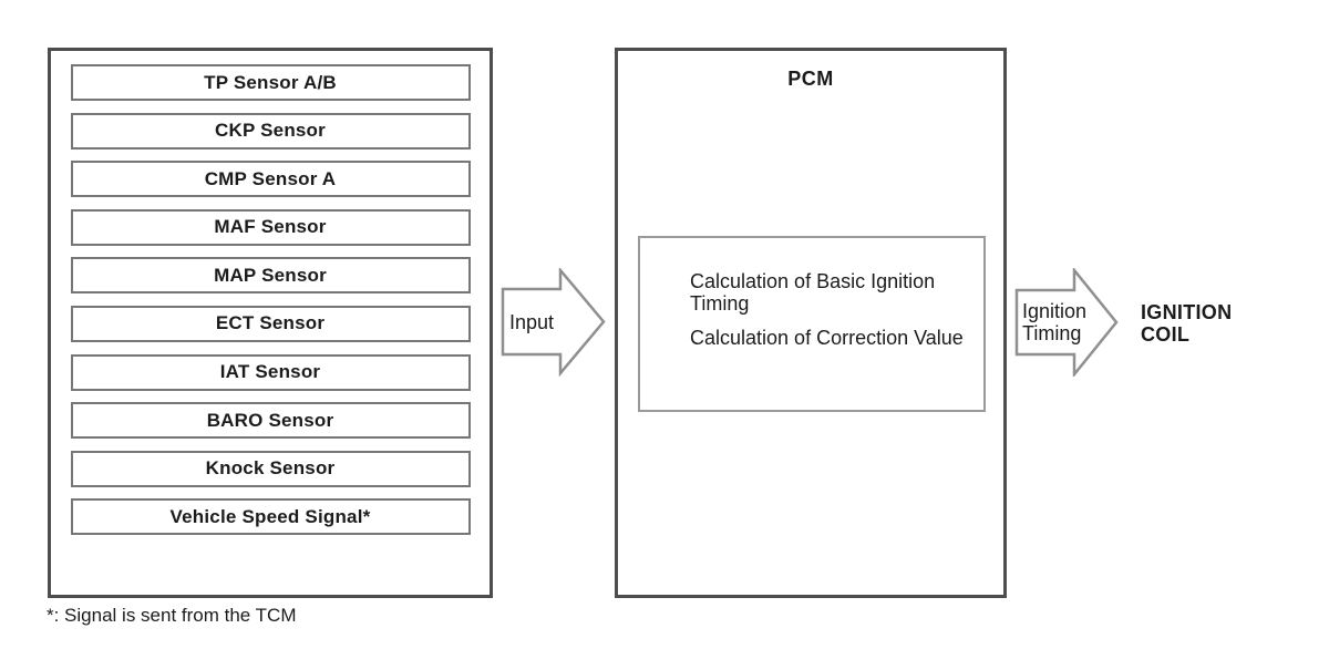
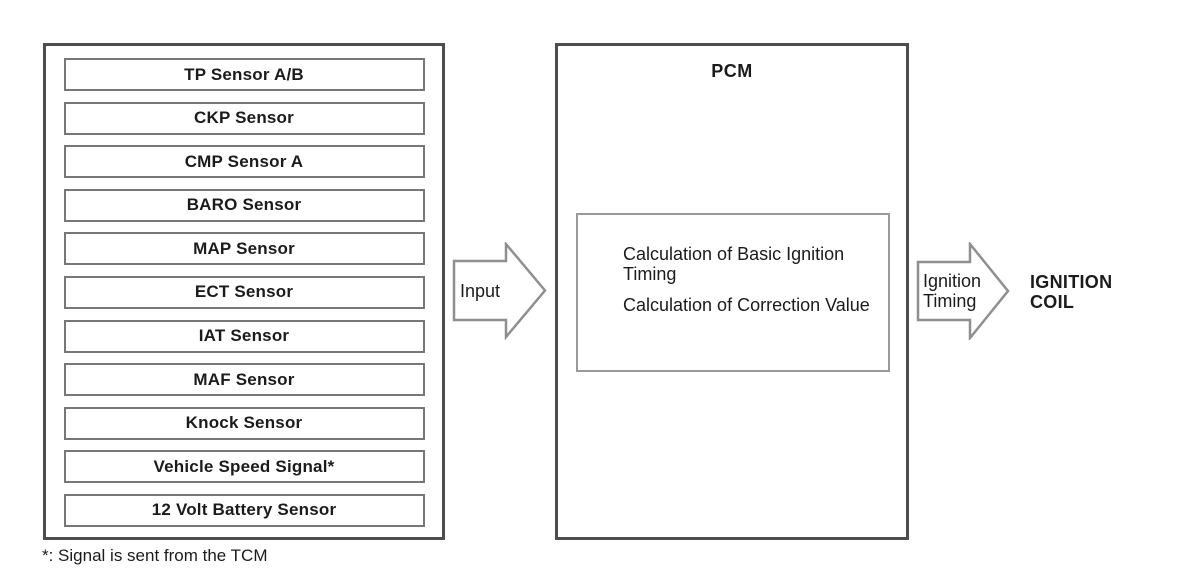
  TP Sensor A/B
  CKP Sensor
  CMP Sensor A
- MAF Sensor
+ BARO Sensor
  MAP Sensor
  ECT Sensor
  IAT Sensor
- BARO Sensor
+ MAF Sensor
  Knock Sensor
  Vehicle Speed Signal*
+ 12 Volt Battery Sensor
  *: Signal is sent from the TCM
  Input
  PCM
  Calculation of Basic Ignition Timing
  Calculation of Correction Value
  Ignition Timing
  IGNITION COIL
